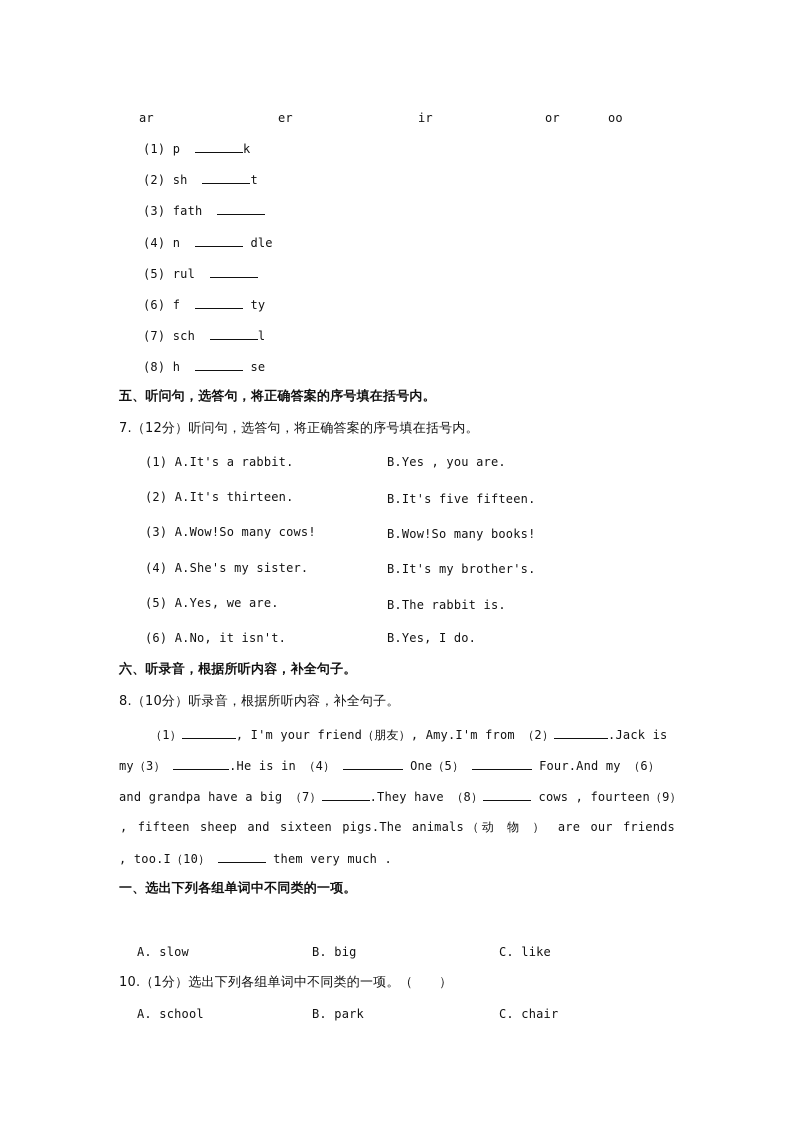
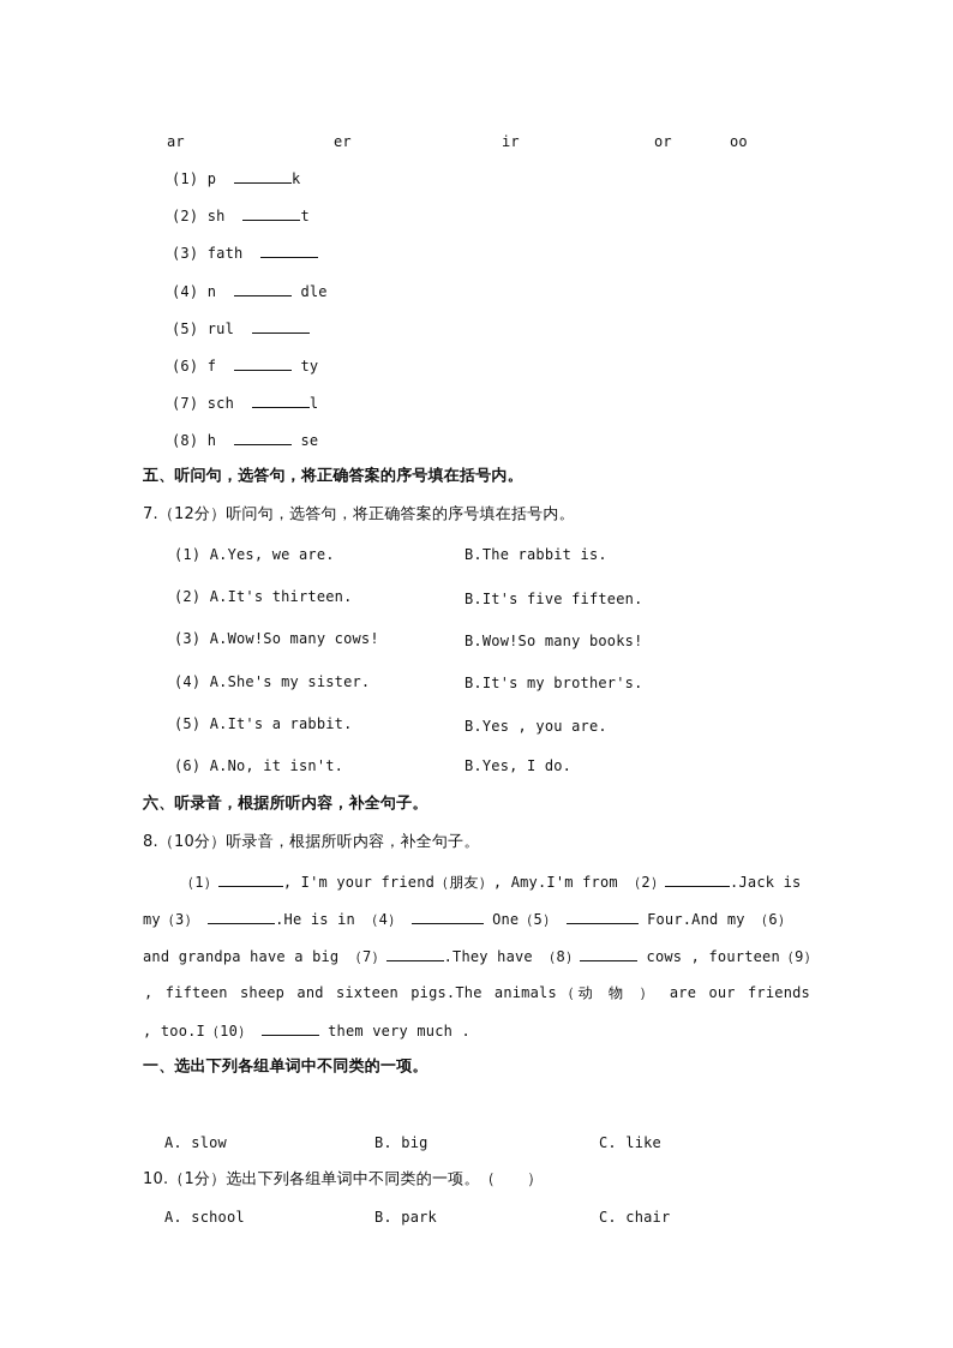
  ar
  er
  ir
  or
  oo
  (1) p k
  (2) sh t
  (3) fath
  (4) n dle
  (5) rul
  (6) f ty
  (7) sch l
  (8) h se
  五、听问句，选答句，将正确答案的序号填在括号内。
  7.（12分）听问句，选答句，将正确答案的序号填在括号内。
- (1) A.It's a rabbit.
+ (1) A.Yes, we are.
- B.Yes , you are.
+ B.The rabbit is.
  (2) A.It's thirteen.
  B.It's five fifteen.
  (3) A.Wow!So many cows!
  B.Wow!So many books!
  (4) A.She's my sister.
  B.It's my brother's.
- (5) A.Yes, we are.
+ (5) A.It's a rabbit.
- B.The rabbit is.
+ B.Yes , you are.
  (6) A.No, it isn't.
  B.Yes, I do.
  六、听录音，根据所听内容，补全句子。
  8.（10分）听录音，根据所听内容，补全句子。
  （1） , I'm your friend（朋友）, Amy.I'm from （2） .Jack is
  my（3） .He is in （4） One（5） Four.And my （6）
  and grandpa have a big （7） .They have （8） cows , fourteen（9）
  , fifteen sheep and sixteen pigs.The animals（动 物 ） are our friends
  , too.I（10） them very much .
  一、选出下列各组单词中不同类的一项。
  A. slow
  B. big
  C. like
  10.（1分）选出下列各组单词中不同类的一项。（ ）
  A. school
  B. park
  C. chair
